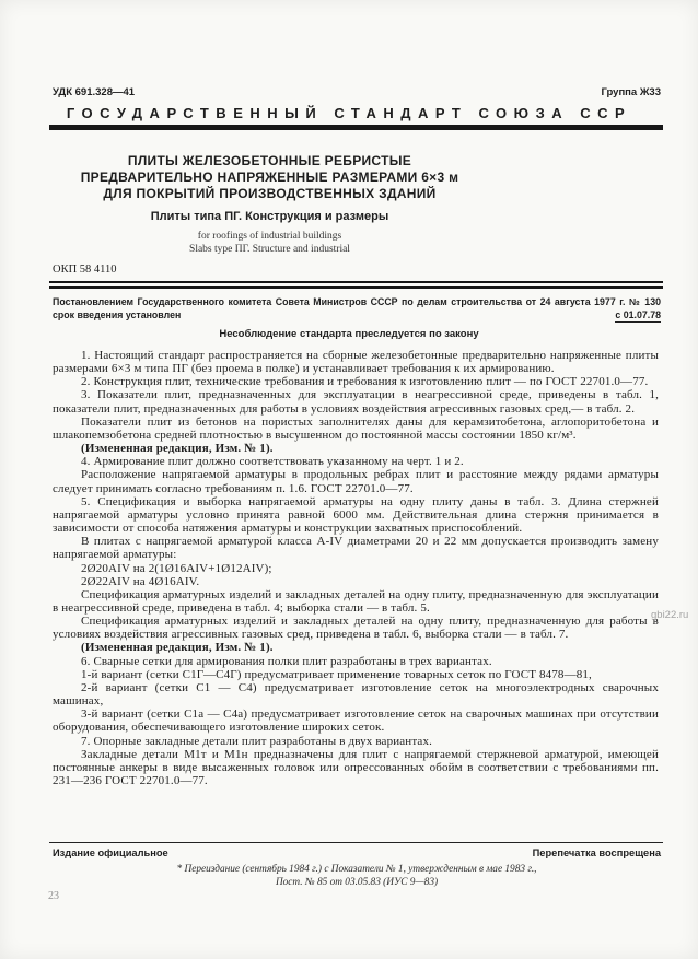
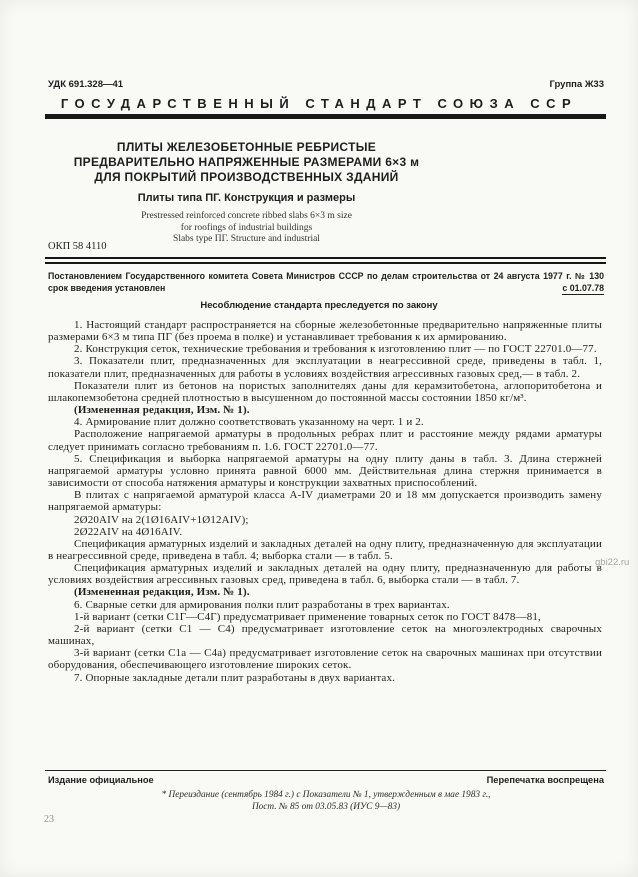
  УДК 691.328—41
  Группа Ж33
  ГОСУДАРСТВЕННЫЙ СТАНДАРТ СОЮЗА ССР
  ПЛИТЫ ЖЕЛЕЗОБЕТОННЫЕ РЕБРИСТЫЕ
  ПРЕДВАРИТЕЛЬНО НАПРЯЖЕННЫЕ РАЗМЕРАМИ 6×3 м
  ДЛЯ ПОКРЫТИЙ ПРОИЗВОДСТВЕННЫХ ЗДАНИЙ
  Плиты типа ПГ. Конструкция и размеры
+ Prestressed reinforced concrete ribbed slabs 6×3 m size
  for roofings of industrial buildings
  Slabs type ПГ. Structure and industrial
  ОКП 58 4110
  Постановлением Государственного комитета Совета Министров СССР по делам строительства от 24 августа 1977 г. № 130
  срок введения установлен
  с 01.07.78
  Несоблюдение стандарта преследуется по закону
  1. Настоящий стандарт распространяется на сборные железобетонные предварительно напряженные плиты размерами 6×3 м типа ПГ (без проема в полке) и устанавливает требования к их армированию.
- 2. Конструкция плит, технические требования и требования к изготовлению плит — по ГОСТ 22701.0—77.
+ 2. Конструкция сеток, технические требования и требования к изготовлению плит — по ГОСТ 22701.0—77.
  3. Показатели плит, предназначенных для эксплуатации в неагрессивной среде, приведены в табл. 1, показатели плит, предназначенных для работы в условиях воздействия агрессивных газовых сред,— в табл. 2.
  Показатели плит из бетонов на пористых заполнителях даны для керамзитобетона, аглопоритобетона и шлакопемзобетона средней плотностью в высушенном до постоянной массы состоянии 1850 кг/м³.
  (Измененная редакция, Изм. № 1).
  4. Армирование плит должно соответствовать указанному на черт. 1 и 2.
  Расположение напрягаемой арматуры в продольных ребрах плит и расстояние между рядами арматуры следует принимать согласно требованиям п. 1.6. ГОСТ 22701.0—77.
  5. Спецификация и выборка напрягаемой арматуры на одну плиту даны в табл. 3. Длина стержней напрягаемой арматуры условно принята равной 6000 мм. Действительная длина стержня принимается в зависимости от способа натяжения арматуры и конструкции захватных приспособлений.
- В плитах с напрягаемой арматурой класса А-IV диаметрами 20 и 22 мм допускается производить замену напрягаемой арматуры:
+ В плитах с напрягаемой арматурой класса А-IV диаметрами 20 и 18 мм допускается производить замену напрягаемой арматуры:
  2Ø20АIV на 2(1Ø16АIV+1Ø12АIV);
  2Ø22АIV на 4Ø16АIV.
  Спецификация арматурных изделий и закладных деталей на одну плиту, предназначенную для эксплуатации в неагрессивной среде, приведена в табл. 4; выборка стали — в табл. 5.
  Спецификация арматурных изделий и закладных деталей на одну плиту, предназначенную для работы в условиях воздействия агрессивных газовых сред, приведена в табл. 6, выборка стали — в табл. 7.
  (Измененная редакция, Изм. № 1).
  6. Сварные сетки для армирования полки плит разработаны в трех вариантах.
  1-й вариант (сетки С1Г—С4Г) предусматривает применение товарных сеток по ГОСТ 8478—81,
  2-й вариант (сетки С1 — С4) предусматривает изготовление сеток на многоэлектродных сварочных машинах,
  3-й вариант (сетки С1а — С4а) предусматривает изготовление сеток на сварочных машинах при отсутствии оборудования, обеспечивающего изготовление широких сеток.
  7. Опорные закладные детали плит разработаны в двух вариантах.
- Закладные детали М1т и М1н предназначены для плит с напрягаемой стержневой арматурой, имеющей постоянные анкеры в виде высаженных головок или опрессованных обойм в соответствии с требованиями пп. 231—236 ГОСТ 22701.0—77.
  Издание официальное
  Перепечатка воспрещена
  * Переиздание (сентябрь 1984 г.) с Показатели № 1, утвержденным в мае 1983 г.,
  Пост. № 85 от 03.05.83 (ИУС 9—83)
  gbi22.ru
  23
